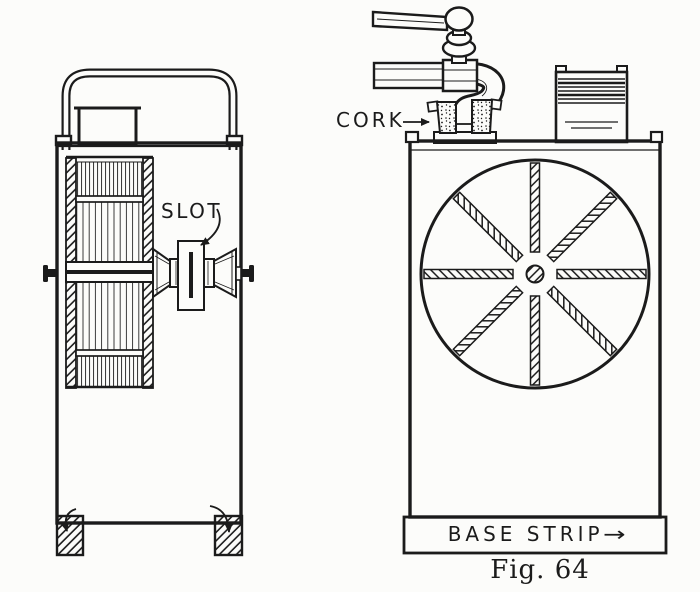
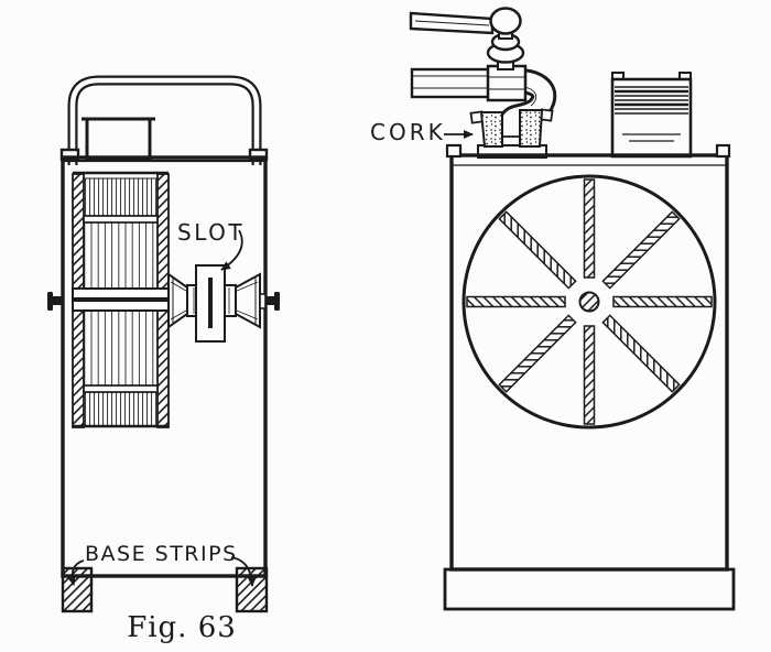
  SLOT
+ BASE STRIPS
+ Fig. 63
  CORK
- BASE STRIP→
- Fig. 64
